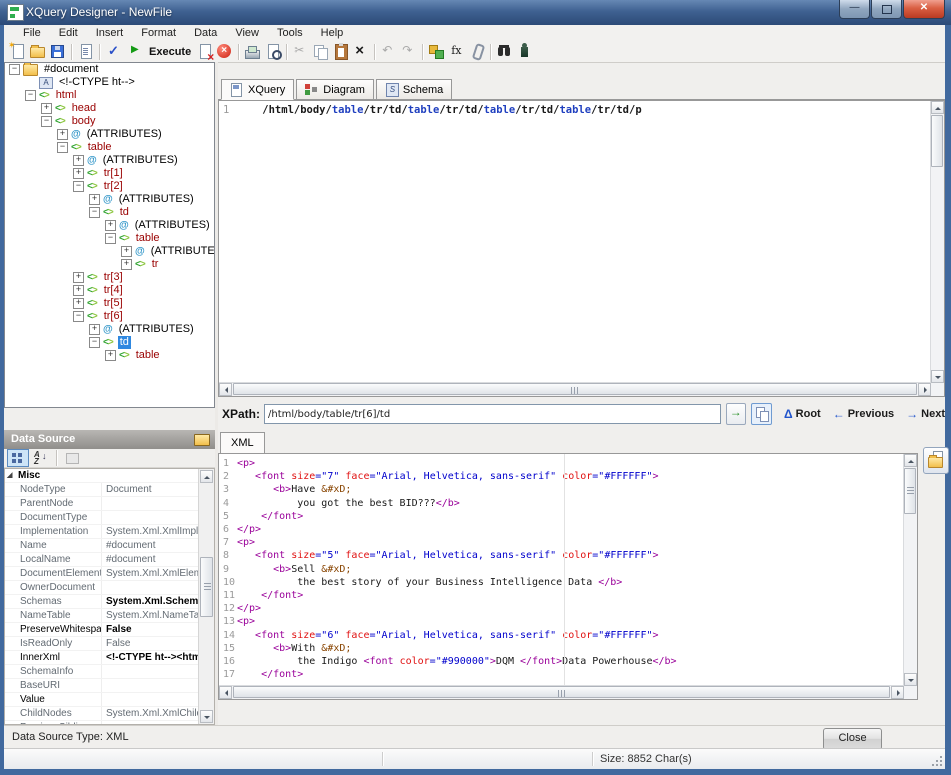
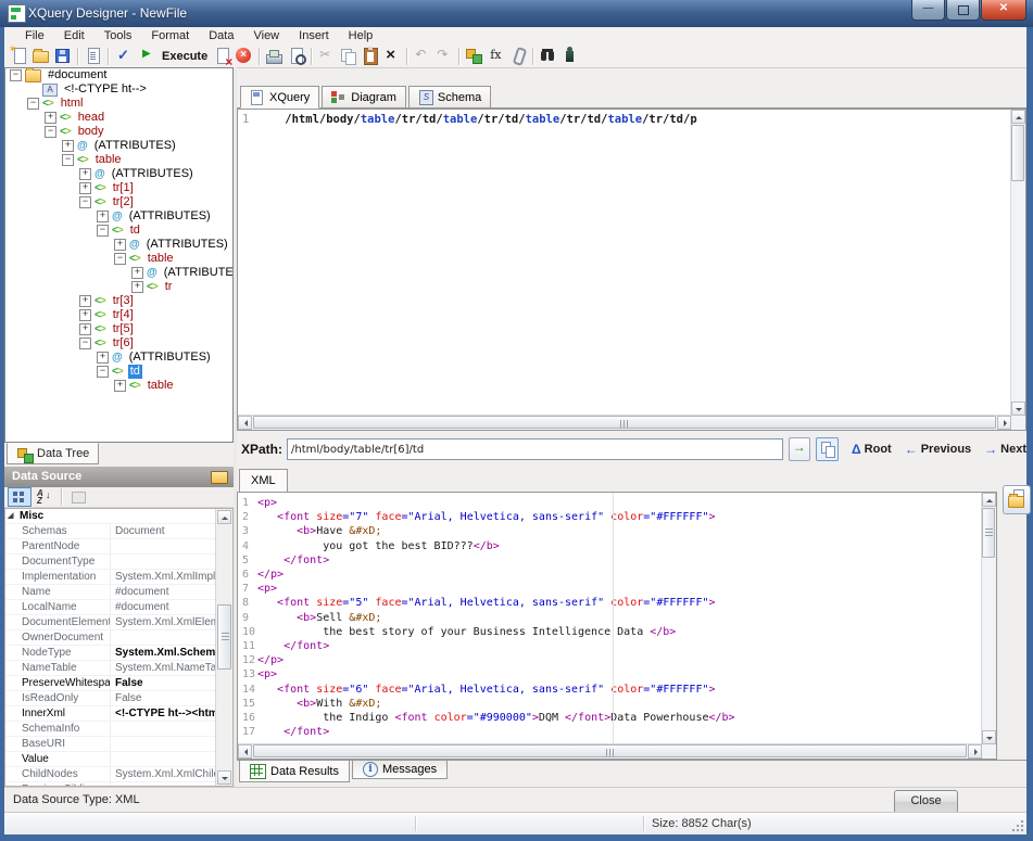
  XQuery Designer - NewFile
  —
  ✕
  File
  Edit
- Insert
+ Tools
  Format
  Data
  View
- Tools
+ Insert
  Help
  ✶
  ✓
  ▶
  Execute
  ×
  ×
  ✂
  ×
  ↶
  ↷
  fx
  −
  #document
  A
  <!-CTYPE ht-->
  −
  <>
  html
  +
  <>
  head
  −
  <>
  body
  +
  @
  (ATTRIBUTES)
  −
  <>
  table
  +
  @
  (ATTRIBUTES)
  +
  <>
  tr[1]
  −
  <>
  tr[2]
  +
  @
  (ATTRIBUTES)
  −
  <>
  td
  +
  @
  (ATTRIBUTES)
  −
  <>
  table
  +
  @
  (ATTRIBUTE
  +
  <>
  tr
  +
  <>
  tr[3]
  +
  <>
  tr[4]
  +
  <>
  tr[5]
  −
  <>
  tr[6]
  +
  @
  (ATTRIBUTES)
  −
  <>
  td
  +
  <>
  table
+ Data Tree
  Data Source
  A
  Z
  Misc
- NodeType
+ Schemas
  Document
  ParentNode
  DocumentType
  Implementation
  System.Xml.XmlImp
  Name
  #document
  LocalName
  #document
  DocumentElement
  System.Xml.XmlEle
  OwnerDocument
- Schemas
+ NodeType
  System.Xml.Schem
  NameTable
  System.Xml.NameTa
  PreserveWhitespa
  False
  IsReadOnly
  False
  InnerXml
  <!-CTYPE ht--><htm
  SchemaInfo
  BaseURI
  Value
  ChildNodes
  System.Xml.XmlChil
  XQuery
  Diagram
  S
  Schema
  1
  /html/body/
  table
  /tr/td/
  table
  /tr/td/
  table
  /tr/td/
  table
  /tr/td/p
  XPath:
  /html/body/table/tr[6]/td
  →
  Δ
  Root
  ←
  Previous
  →
  Next
  XML
  1
  <p>
  2
  <font
  size
  ="7"
  face
  ="Arial, Helvetica, sans-serif"
  color
  ="#FFFFFF"
  >
  3
  <b>
  Have
  &#xD;
  4
  you got the best BID???
  </b>
  5
  </font>
  6
  </p>
  7
  <p>
  8
  <font
  size
  ="5"
  face
  ="Arial, Helvetica, sans-serif"
  color
  ="#FFFFFF"
  >
  9
  <b>
  Sell
  &#xD;
  10
  the best story of your Business Intelligence Data
  </b>
  11
  </font>
  12
  </p>
  13
  <p>
  14
  <font
  size
  ="6"
  face
  ="Arial, Helvetica, sans-serif"
  color
  ="#FFFFFF"
  >
  15
  <b>
  With
  &#xD;
  16
  the Indigo
  <font
  color
  ="#990000"
  >
  DQM
  </font>
  Data Powerhouse
  </b>
  17
  </font>
+ Data Results
+ i
+ Messages
  Data Source Type: XML
  Close
  Size: 8852 Char(s)
